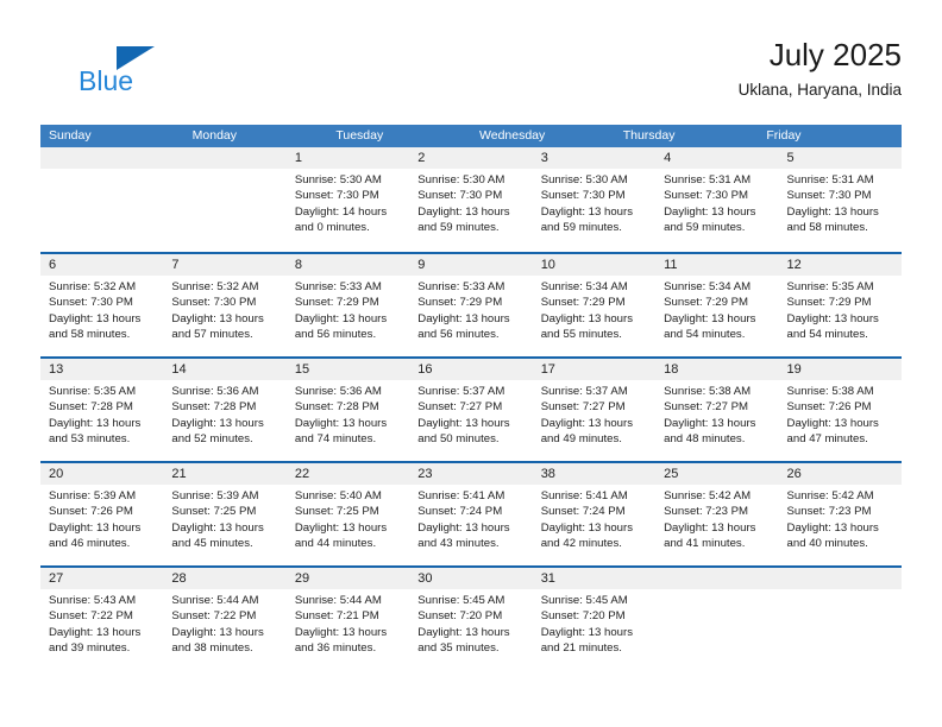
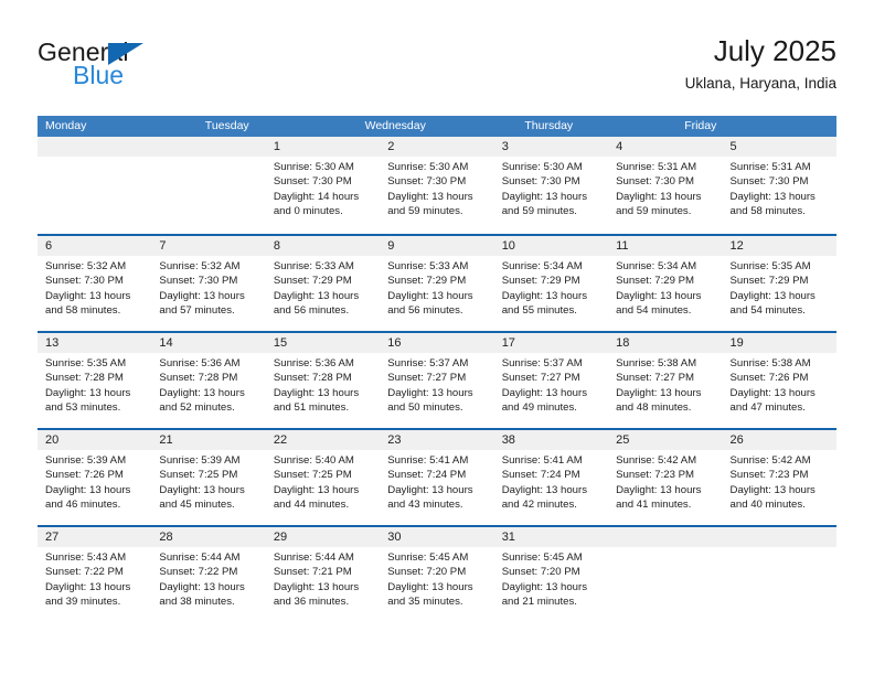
+ General
  Blue
  July 2025
  Uklana, Haryana, India
- Sunday
  Monday
  Tuesday
  Wednesday
  Thursday
  Friday
  1
  2
  3
  4
  5
  Sunrise: 5:30 AM
  Sunset: 7:30 PM
  Daylight: 14 hours
  and 0 minutes.
  Sunrise: 5:30 AM
  Sunset: 7:30 PM
  Daylight: 13 hours
  and 59 minutes.
  Sunrise: 5:30 AM
  Sunset: 7:30 PM
  Daylight: 13 hours
  and 59 minutes.
  Sunrise: 5:31 AM
  Sunset: 7:30 PM
  Daylight: 13 hours
  and 59 minutes.
  Sunrise: 5:31 AM
  Sunset: 7:30 PM
  Daylight: 13 hours
  and 58 minutes.
  6
  7
  8
  9
  10
  11
  12
  Sunrise: 5:32 AM
  Sunset: 7:30 PM
  Daylight: 13 hours
  and 58 minutes.
  Sunrise: 5:32 AM
  Sunset: 7:30 PM
  Daylight: 13 hours
  and 57 minutes.
  Sunrise: 5:33 AM
  Sunset: 7:29 PM
  Daylight: 13 hours
  and 56 minutes.
  Sunrise: 5:33 AM
  Sunset: 7:29 PM
  Daylight: 13 hours
  and 56 minutes.
  Sunrise: 5:34 AM
  Sunset: 7:29 PM
  Daylight: 13 hours
  and 55 minutes.
  Sunrise: 5:34 AM
  Sunset: 7:29 PM
  Daylight: 13 hours
  and 54 minutes.
  Sunrise: 5:35 AM
  Sunset: 7:29 PM
  Daylight: 13 hours
  and 54 minutes.
  13
  14
  15
  16
  17
  18
  19
  Sunrise: 5:35 AM
  Sunset: 7:28 PM
  Daylight: 13 hours
  and 53 minutes.
  Sunrise: 5:36 AM
  Sunset: 7:28 PM
  Daylight: 13 hours
  and 52 minutes.
  Sunrise: 5:36 AM
  Sunset: 7:28 PM
  Daylight: 13 hours
- and 74 minutes.
+ and 51 minutes.
  Sunrise: 5:37 AM
  Sunset: 7:27 PM
  Daylight: 13 hours
  and 50 minutes.
  Sunrise: 5:37 AM
  Sunset: 7:27 PM
  Daylight: 13 hours
  and 49 minutes.
  Sunrise: 5:38 AM
  Sunset: 7:27 PM
  Daylight: 13 hours
  and 48 minutes.
  Sunrise: 5:38 AM
  Sunset: 7:26 PM
  Daylight: 13 hours
  and 47 minutes.
  20
  21
  22
  23
  38
  25
  26
  Sunrise: 5:39 AM
  Sunset: 7:26 PM
  Daylight: 13 hours
  and 46 minutes.
  Sunrise: 5:39 AM
  Sunset: 7:25 PM
  Daylight: 13 hours
  and 45 minutes.
  Sunrise: 5:40 AM
  Sunset: 7:25 PM
  Daylight: 13 hours
  and 44 minutes.
  Sunrise: 5:41 AM
  Sunset: 7:24 PM
  Daylight: 13 hours
  and 43 minutes.
  Sunrise: 5:41 AM
  Sunset: 7:24 PM
  Daylight: 13 hours
  and 42 minutes.
  Sunrise: 5:42 AM
  Sunset: 7:23 PM
  Daylight: 13 hours
  and 41 minutes.
  Sunrise: 5:42 AM
  Sunset: 7:23 PM
  Daylight: 13 hours
  and 40 minutes.
  27
  28
  29
  30
  31
  Sunrise: 5:43 AM
  Sunset: 7:22 PM
  Daylight: 13 hours
  and 39 minutes.
  Sunrise: 5:44 AM
  Sunset: 7:22 PM
  Daylight: 13 hours
  and 38 minutes.
  Sunrise: 5:44 AM
  Sunset: 7:21 PM
  Daylight: 13 hours
  and 36 minutes.
  Sunrise: 5:45 AM
  Sunset: 7:20 PM
  Daylight: 13 hours
  and 35 minutes.
  Sunrise: 5:45 AM
  Sunset: 7:20 PM
  Daylight: 13 hours
  and 21 minutes.
